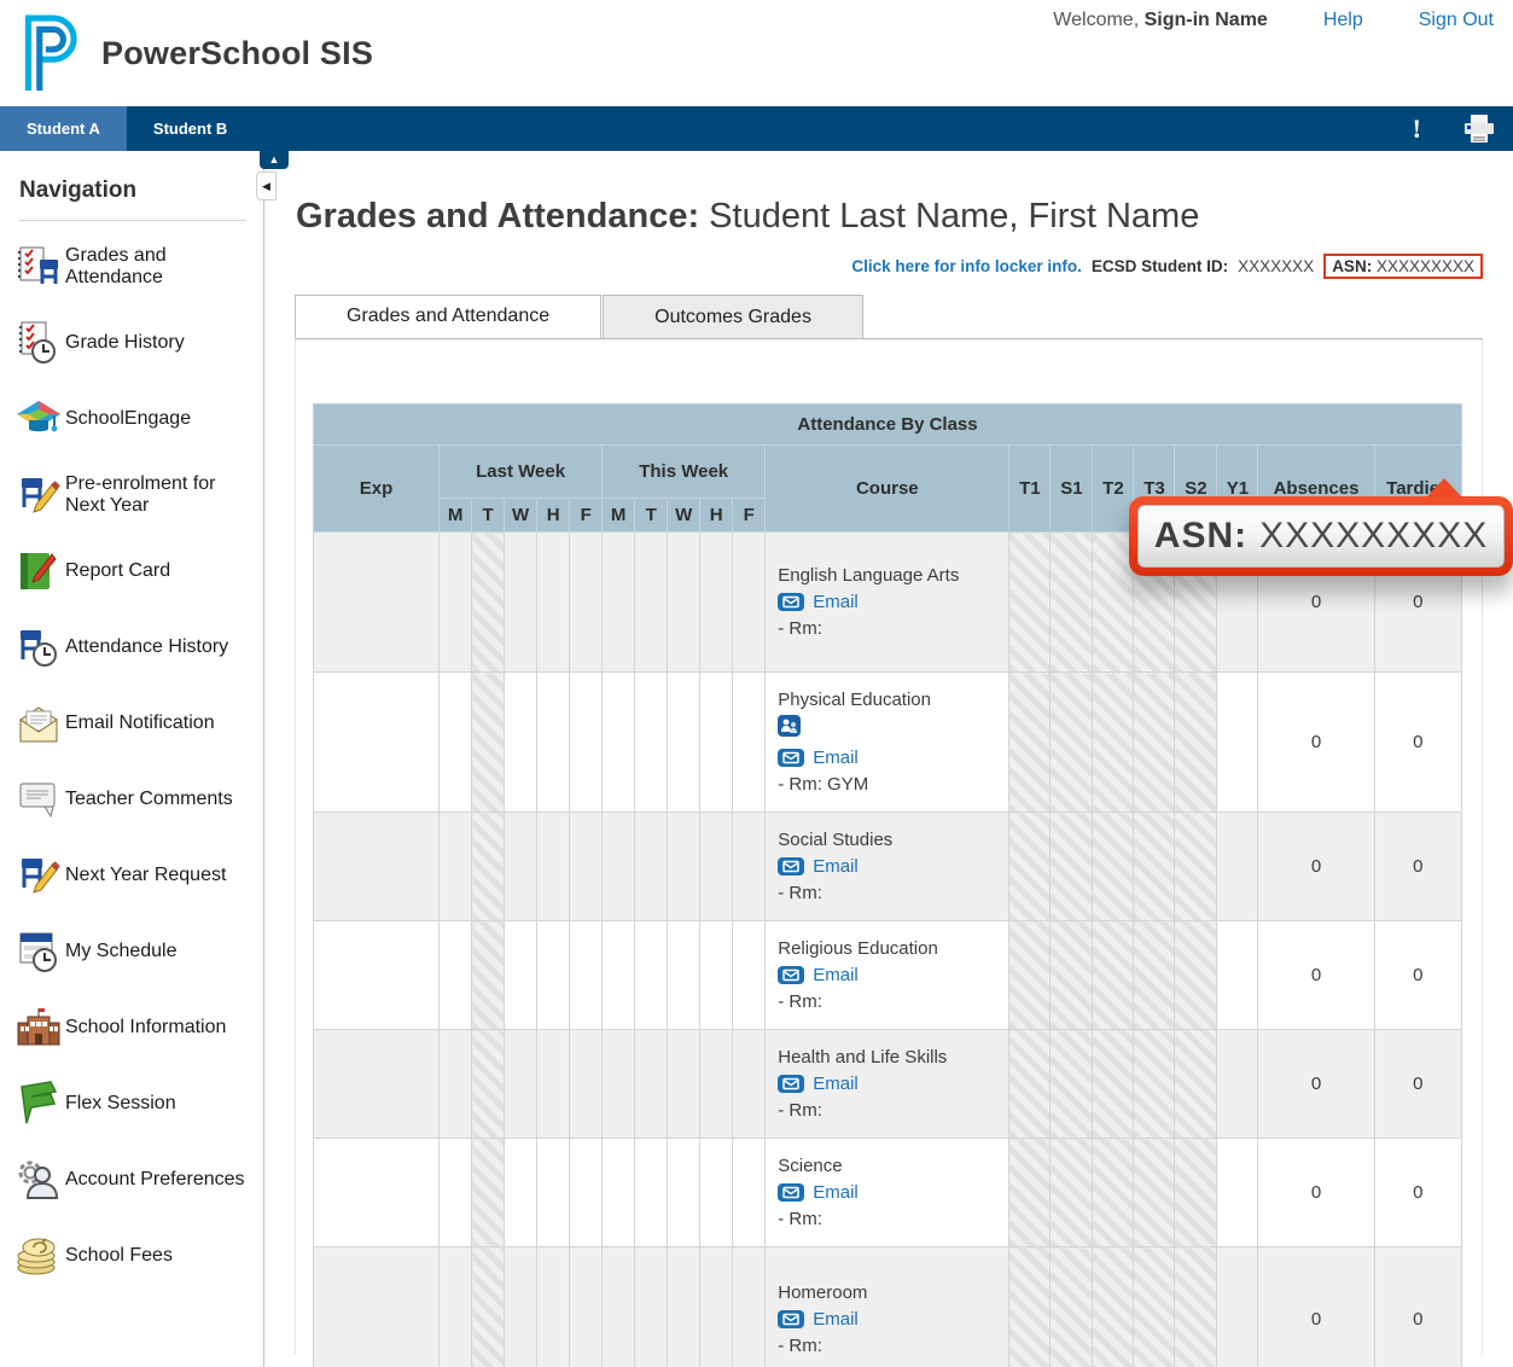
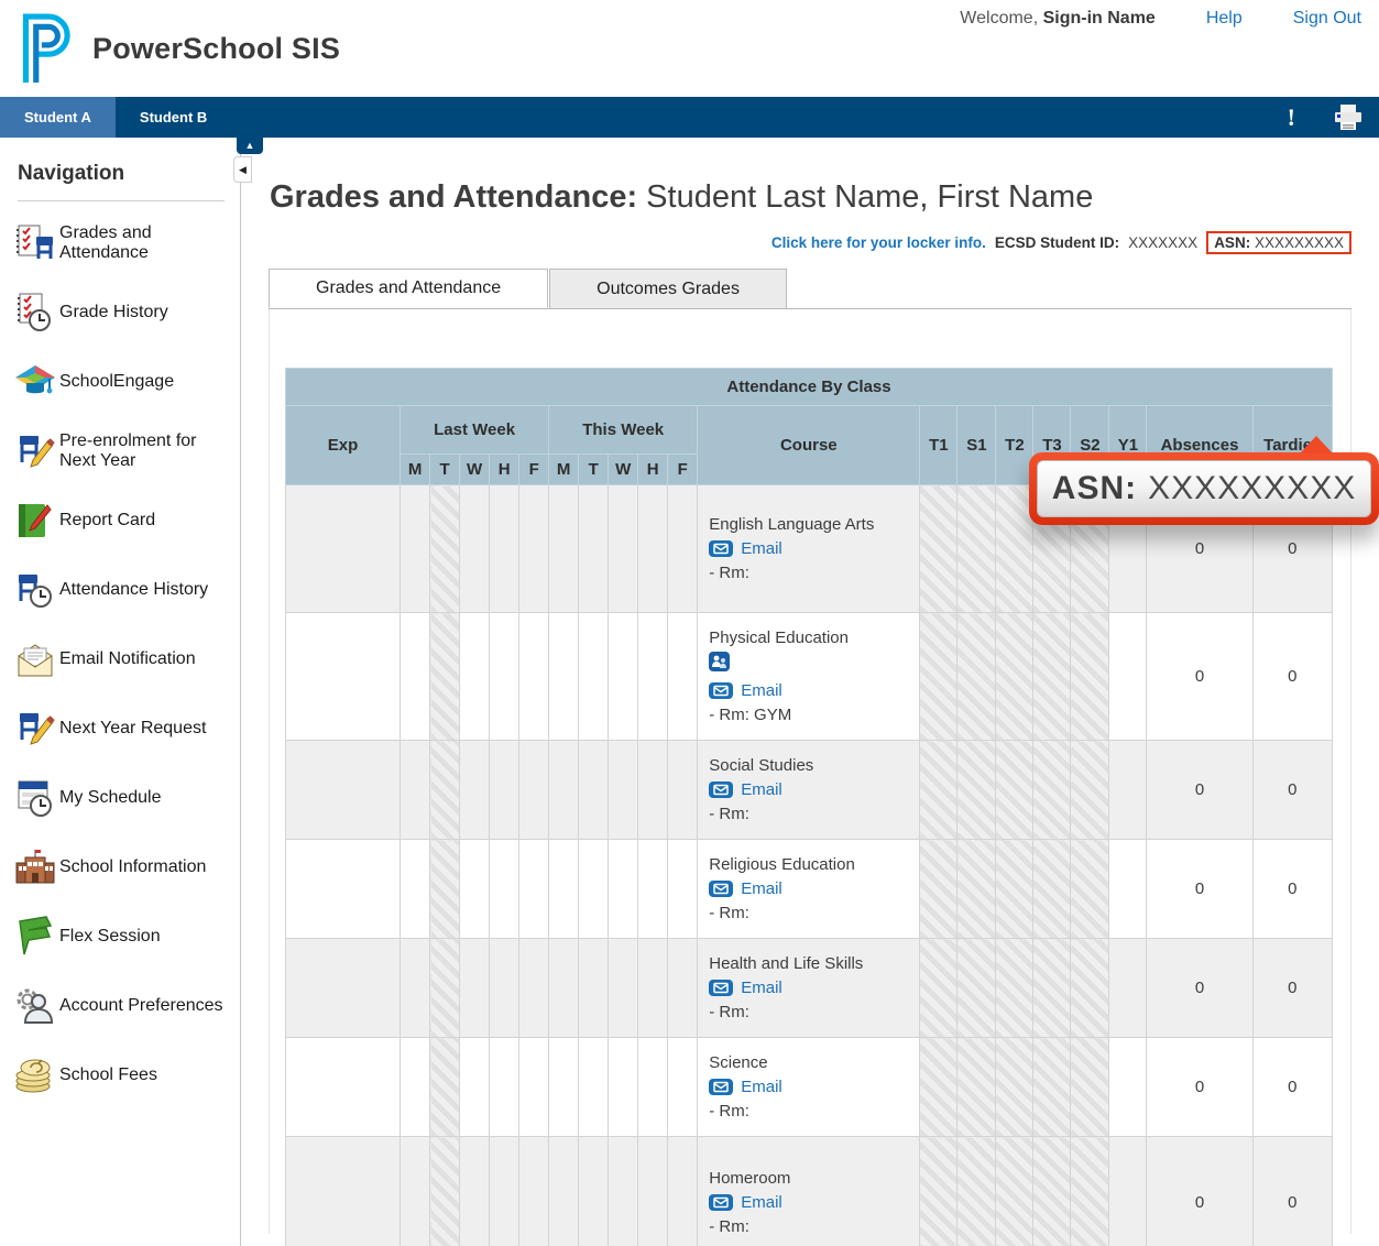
  PowerSchool SIS
  Welcome, Sign-in Name
  Help
  Sign Out
  Student A
  Student B
  !
  ▲
  ◀
  Navigation
  Grades and Attendance
  Grade History
  SchoolEngage
  Pre-enrolment for Next Year
  Report Card
  Attendance History
  Email Notification
- Teacher Comments
  Next Year Request
  My Schedule
  School Information
  Flex Session
  Account Preferences
  School Fees
  Grades and Attendance: Student Last Name, First Name
- Click here for info locker info.
+ Click here for your locker info.
  ECSD Student ID:
  XXXXXXX
  ASN: XXXXXXXXX
  Grades and Attendance
  Outcomes Grades
  ASN:
  XXXXXXXXX
  Attendance By Class
  Exp	Last Week	This Week	Course	T1	S1	T2	T3	S2	Y1	Absences	Tardies
  M	T	W	H	F	M	T	W	H	F
  											English Language ArtsEmail- Rm:							0	0
  											Physical EducationEmail- Rm: GYM							0	0
  											Social StudiesEmail- Rm:							0	0
  											Religious EducationEmail- Rm:							0	0
  											Health and Life SkillsEmail- Rm:							0	0
  											ScienceEmail- Rm:							0	0
  											HomeroomEmail- Rm:							0	0
